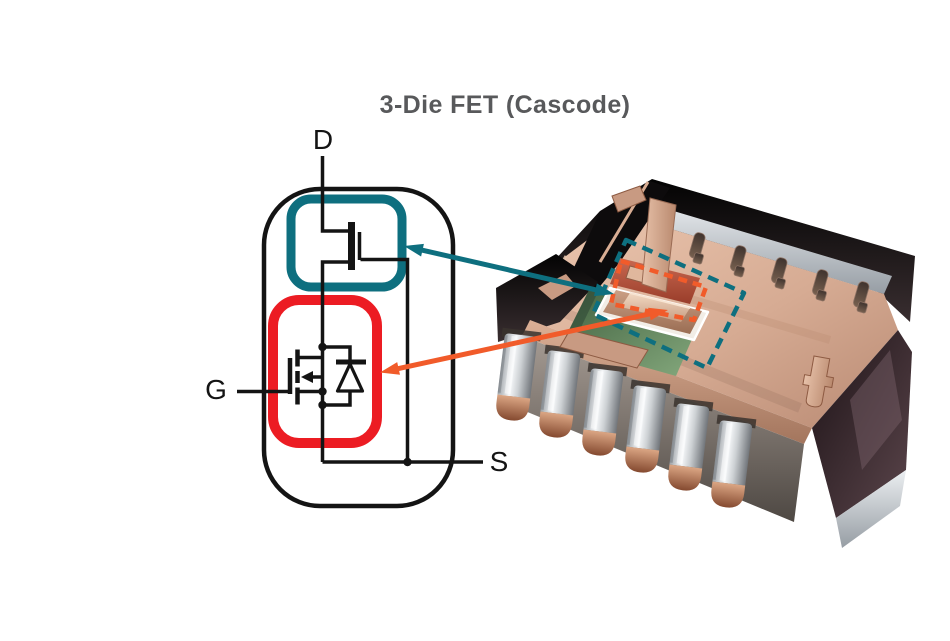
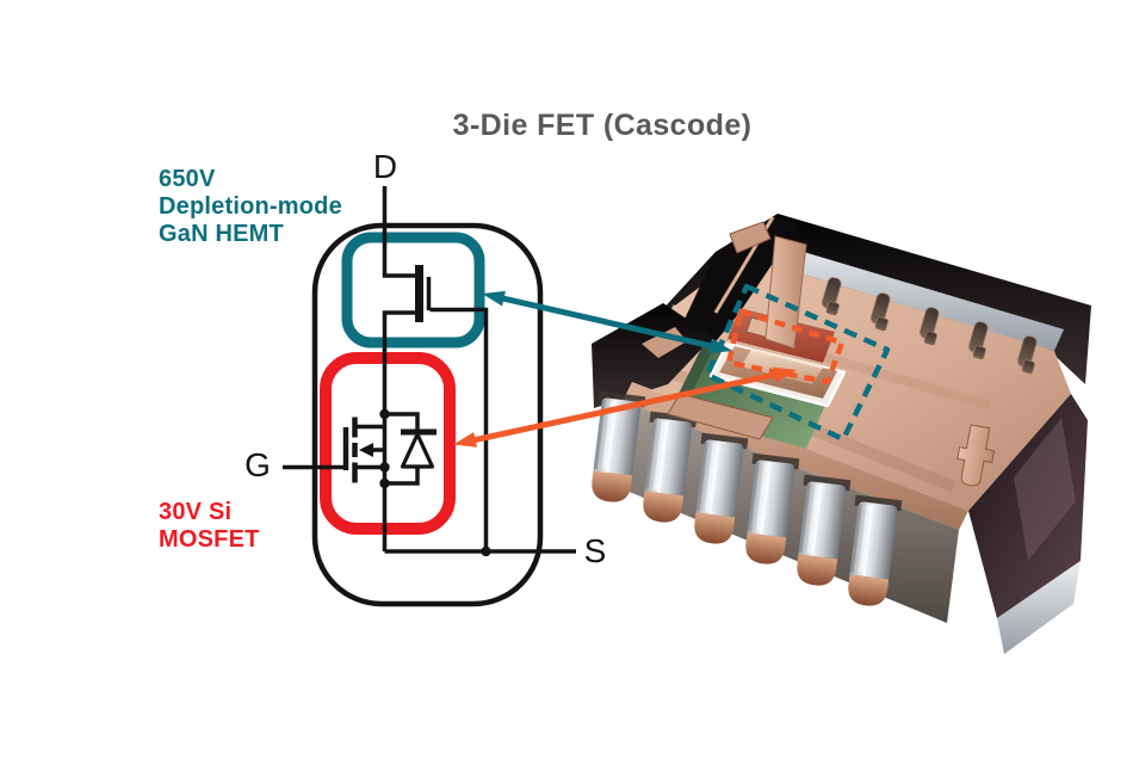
  3-Die FET (Cascode)
+ 650V
+ Depletion-mode
+ GaN HEMT
+ 30V Si
+ MOSFET
  D
  G
  S
